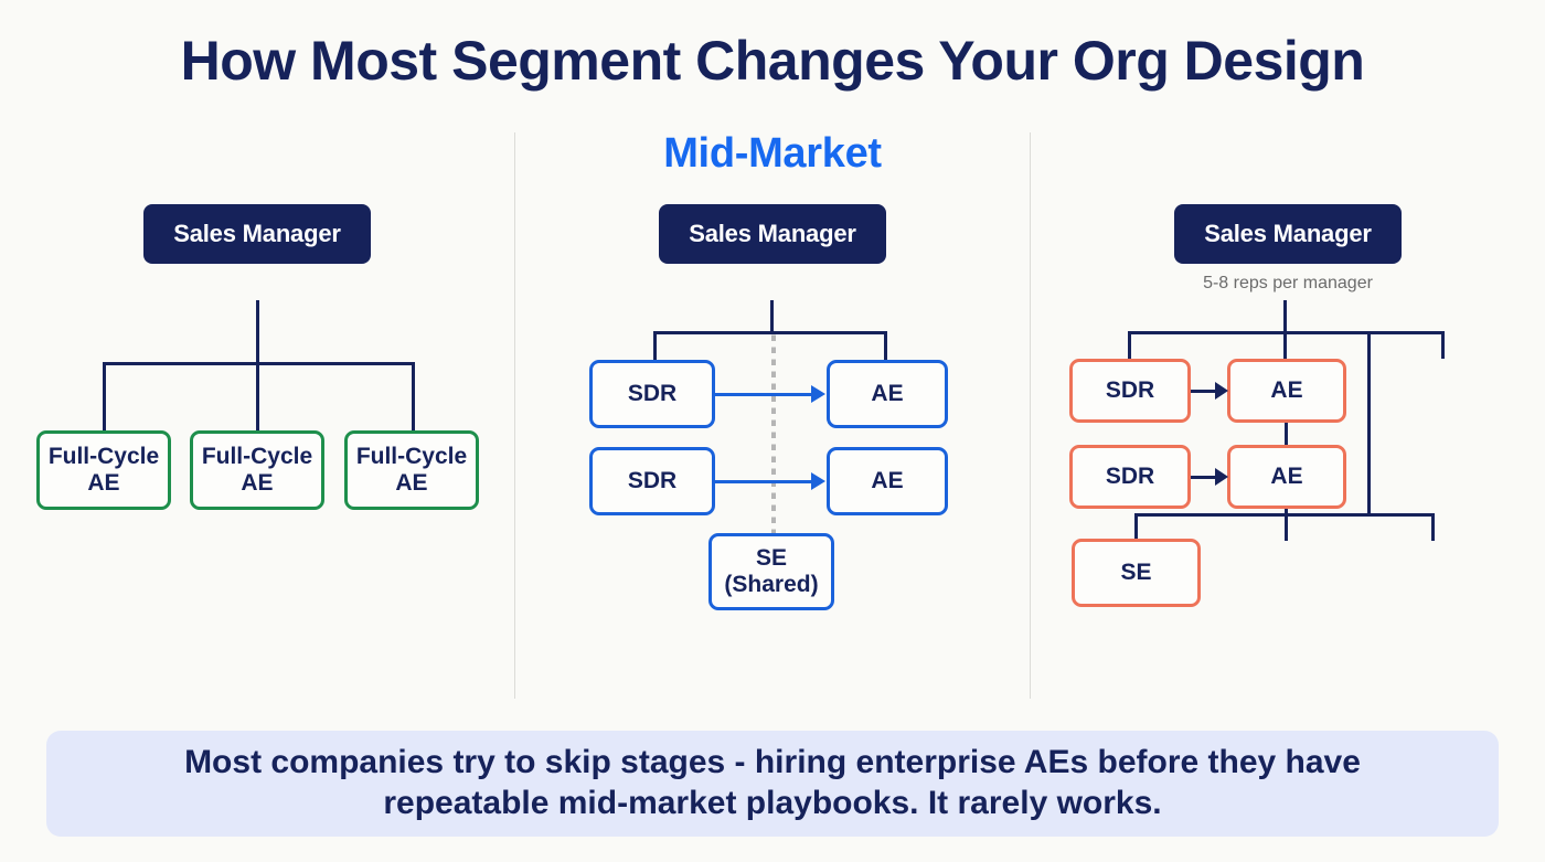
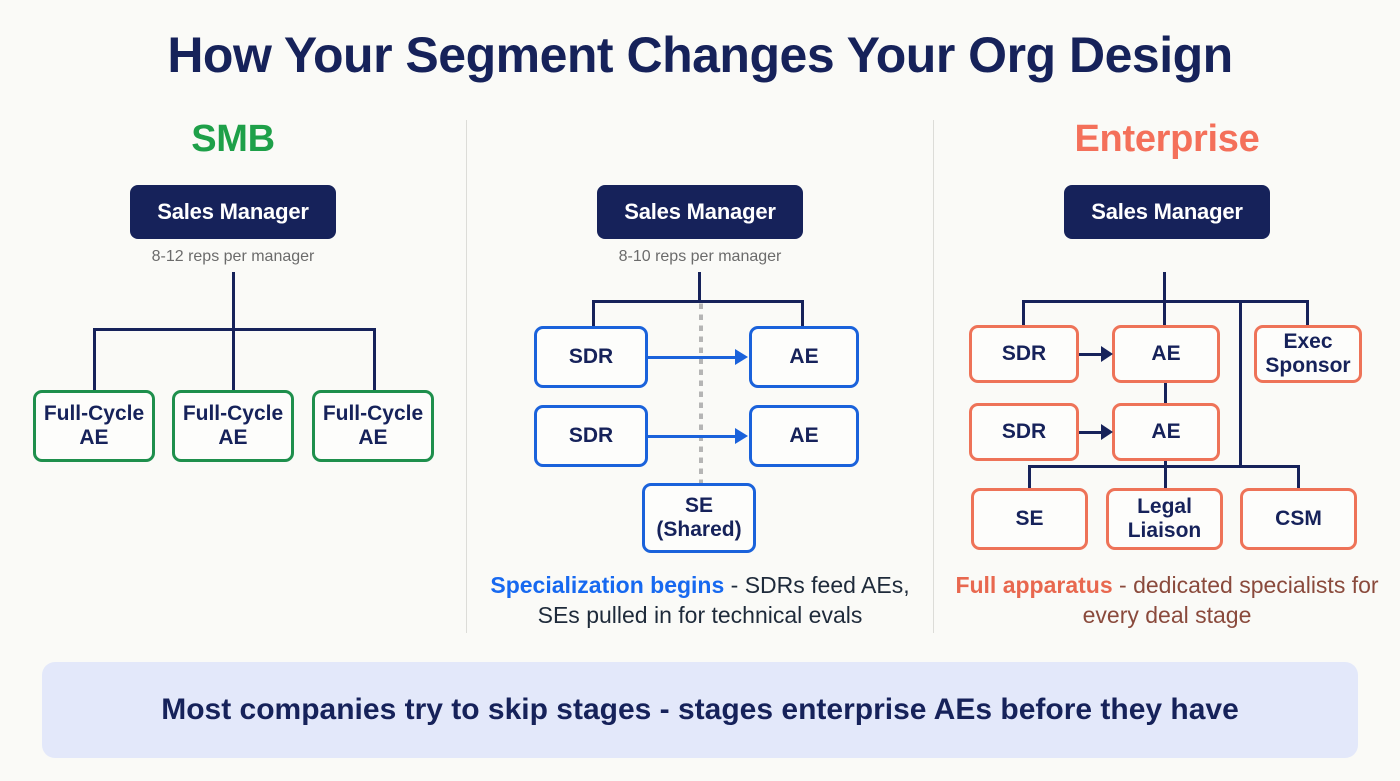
- How Most Segment Changes Your Org Design
+ How Your Segment Changes Your Org Design
+ SMB
  Sales Manager
+ 8-12 reps per manager
  Full-Cycle
  AE
  Full-Cycle
  AE
  Full-Cycle
  AE
- Mid-Market
  Sales Manager
+ 8-10 reps per manager
  SDR
  AE
  SDR
  AE
  SE
  (Shared)
+ Specialization begins - SDRs feed AEs, SEs pulled in for technical evals
+ Enterprise
  Sales Manager
- 5-8 reps per manager
  SDR
  AE
+ Exec
+ Sponsor
  SDR
  AE
  SE
+ Legal
+ Liaison
+ CSM
+ Full apparatus - dedicated specialists for every deal stage
- Most companies try to skip stages - hiring enterprise AEs before they have
+ Most companies try to skip stages - stages enterprise AEs before they have
- repeatable mid-market playbooks. It rarely works.
